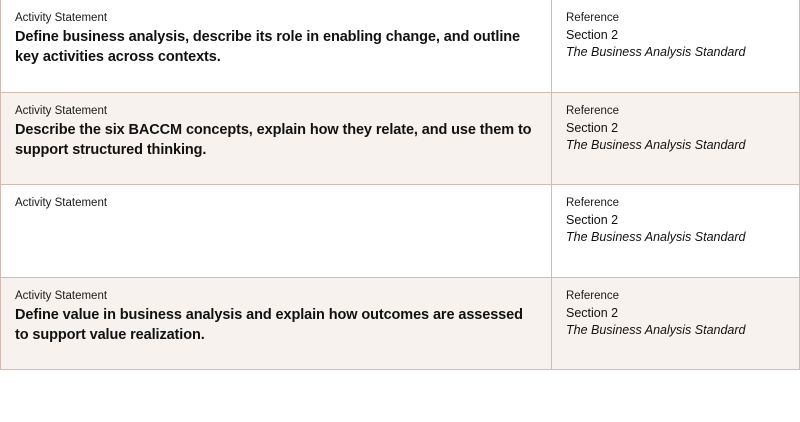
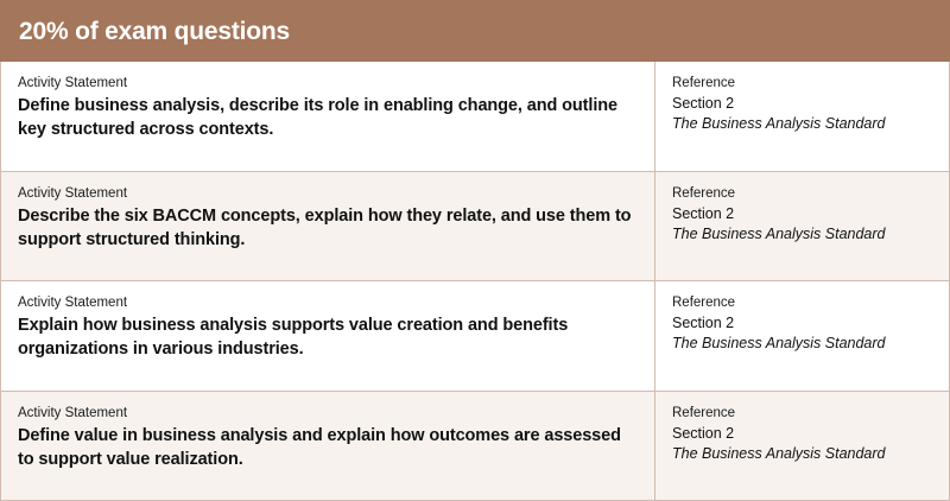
+ 20% of exam questions
  Activity Statement
- Define business analysis, describe its role in enabling change, and outline key activities across contexts.
+ Define business analysis, describe its role in enabling change, and outline key structured across contexts.
  Reference
  Section 2
  The Business Analysis Standard
  Activity Statement
  Describe the six BACCM concepts, explain how they relate, and use them to support structured thinking.
  Reference
  Section 2
  The Business Analysis Standard
  Activity Statement
+ Explain how business analysis supports value creation and benefits organizations in various industries.
  Reference
  Section 2
  The Business Analysis Standard
  Activity Statement
  Define value in business analysis and explain how outcomes are assessed to support value realization.
  Reference
  Section 2
  The Business Analysis Standard
